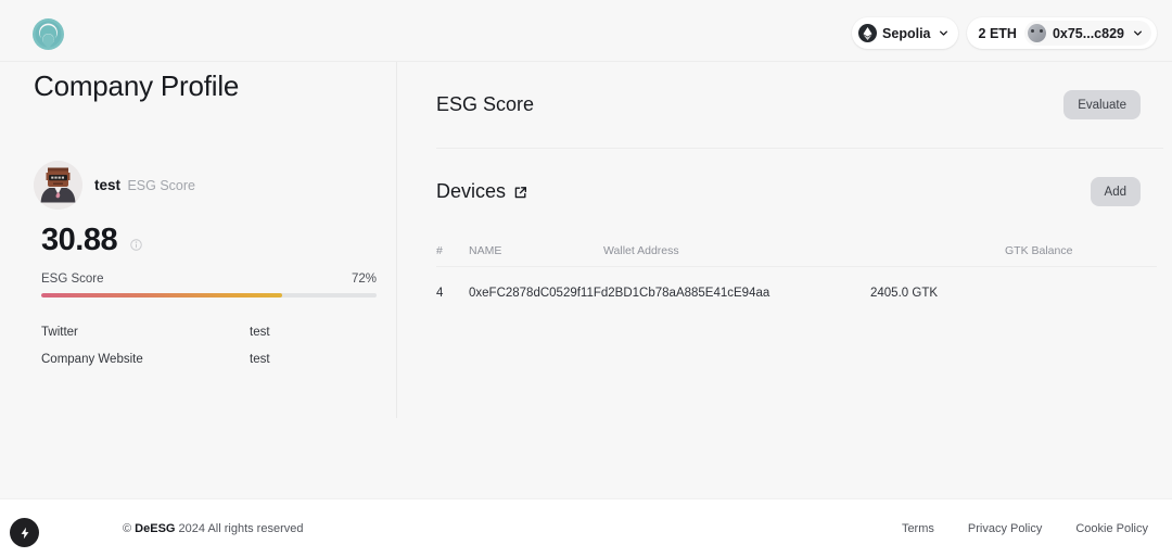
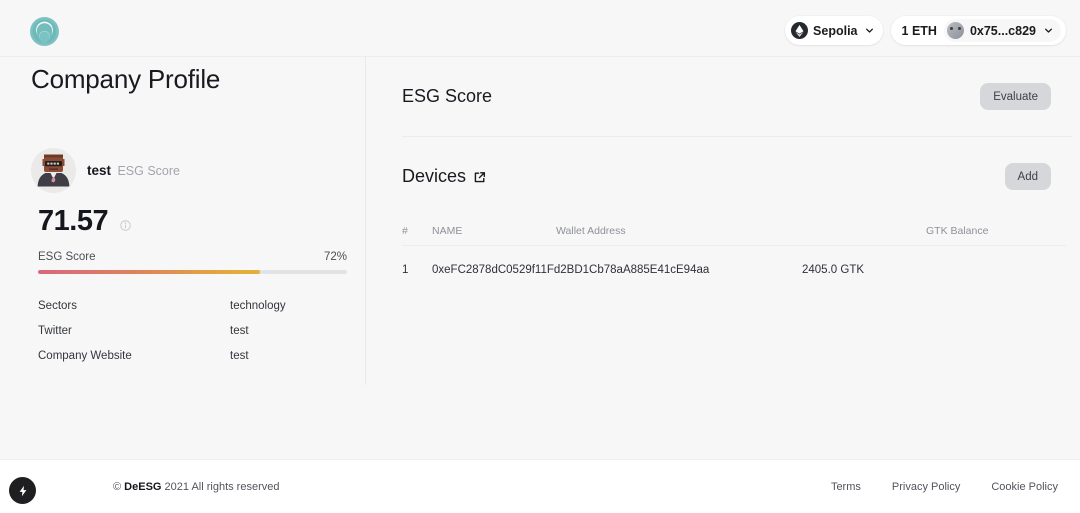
  Sepolia
- 2 ETH
+ 1 ETH
  0x75...c829
  Company Profile
  test ESG Score
- 30.88
+ 71.57
  ESG Score
  72%
+ Sectors
+ technology
  Twitter
  test
  Company Website
  test
  ESG Score
  Evaluate
  Devices
  Add
  #
  NAME
  Wallet Address
  GTK Balance
- 4
+ 1
  0xeFC2878dC0529f11Fd2BD1Cb78aA885E41cE94aa
  2405.0 GTK
- © DeESG 2024 All rights reserved
+ © DeESG 2021 All rights reserved
  Terms
  Privacy Policy
  Cookie Policy
